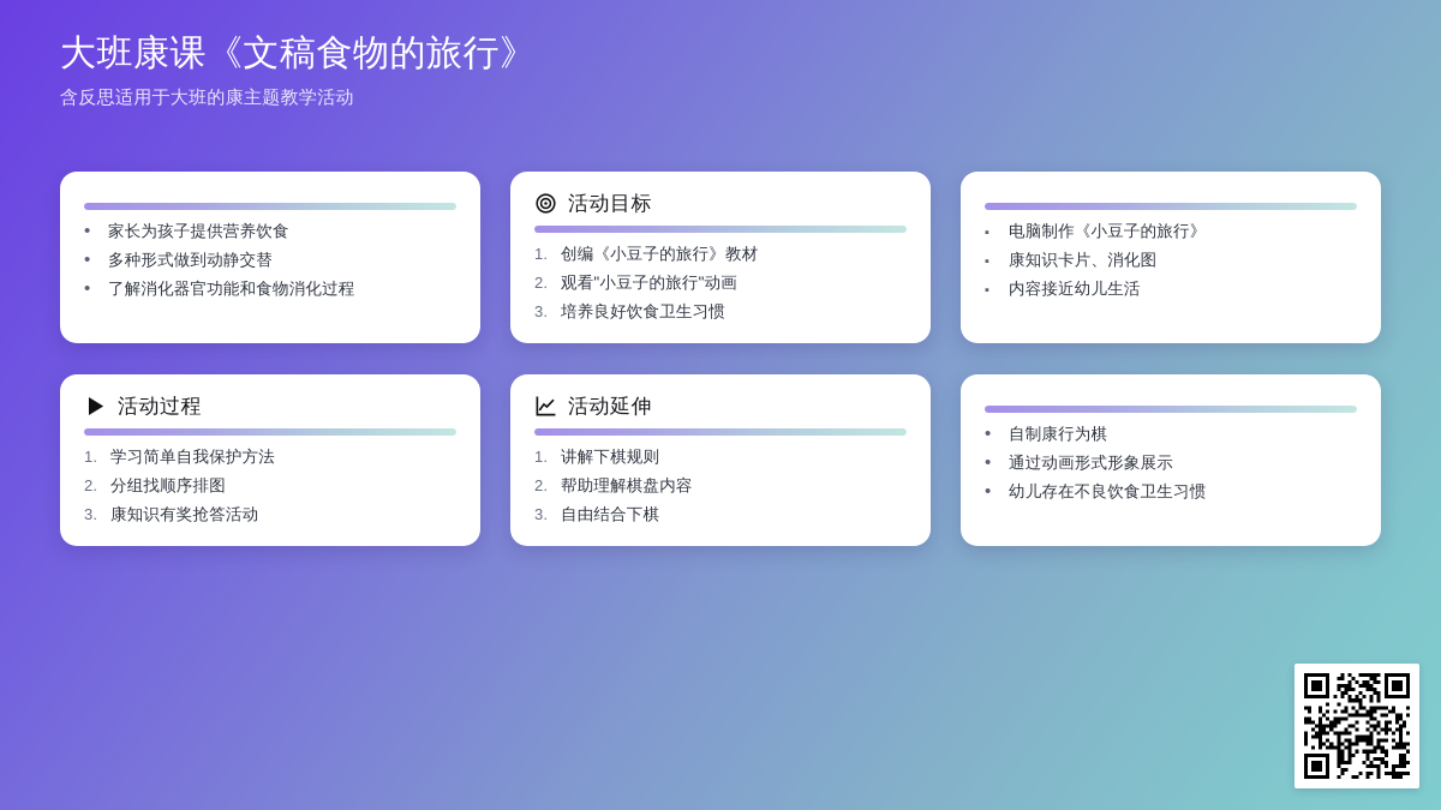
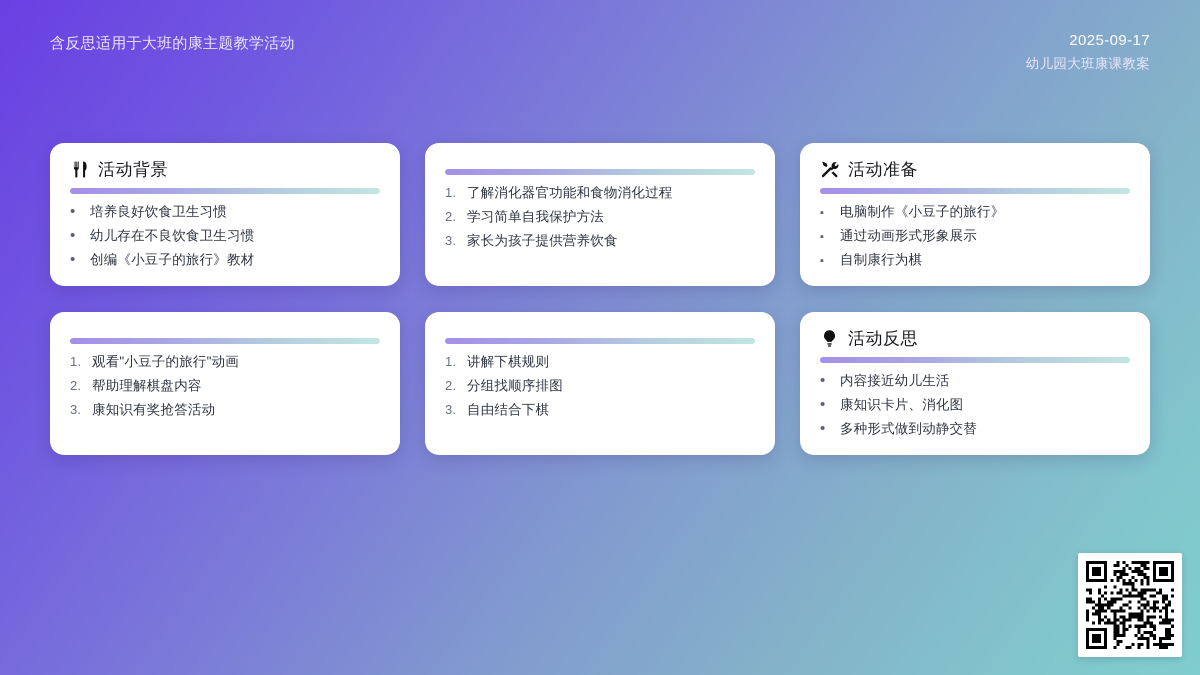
- 大班康课《文稿食物的旅行》
  含反思适用于大班的康主题教学活动
+ 2025-09-17
+ 幼儿园大班康课教案
+ 活动背景
  •
- 家长为孩子提供营养饮食
+ 培养良好饮食卫生习惯
  •
- 多种形式做到动静交替
+ 幼儿存在不良饮食卫生习惯
  •
- 了解消化器官功能和食物消化过程
+ 创编《小豆子的旅行》教材
- 活动目标
  1.
- 创编《小豆子的旅行》教材
+ 了解消化器官功能和食物消化过程
  2.
- 观看"小豆子的旅行"动画
+ 学习简单自我保护方法
  3.
- 培养良好饮食卫生习惯
+ 家长为孩子提供营养饮食
+ 活动准备
  ▪
  电脑制作《小豆子的旅行》
  ▪
- 康知识卡片、消化图
+ 通过动画形式形象展示
  ▪
- 内容接近幼儿生活
+ 自制康行为棋
- 活动过程
  1.
- 学习简单自我保护方法
+ 观看"小豆子的旅行"动画
  2.
- 分组找顺序排图
+ 帮助理解棋盘内容
  3.
  康知识有奖抢答活动
- 活动延伸
  1.
  讲解下棋规则
  2.
- 帮助理解棋盘内容
+ 分组找顺序排图
  3.
  自由结合下棋
+ 活动反思
  •
- 自制康行为棋
+ 内容接近幼儿生活
  •
- 通过动画形式形象展示
+ 康知识卡片、消化图
  •
- 幼儿存在不良饮食卫生习惯
+ 多种形式做到动静交替
